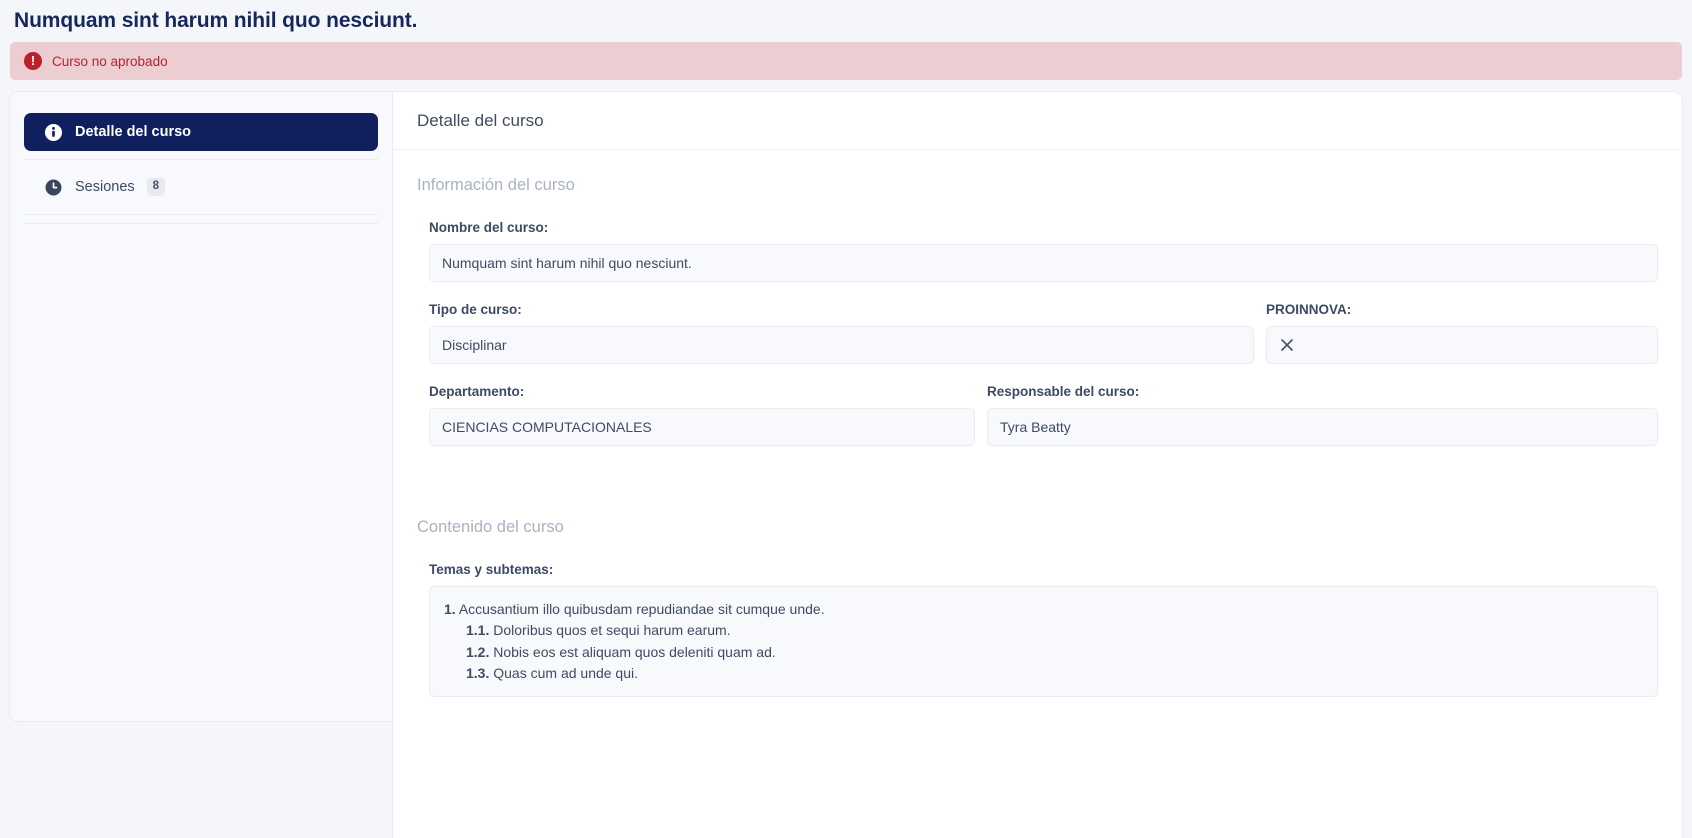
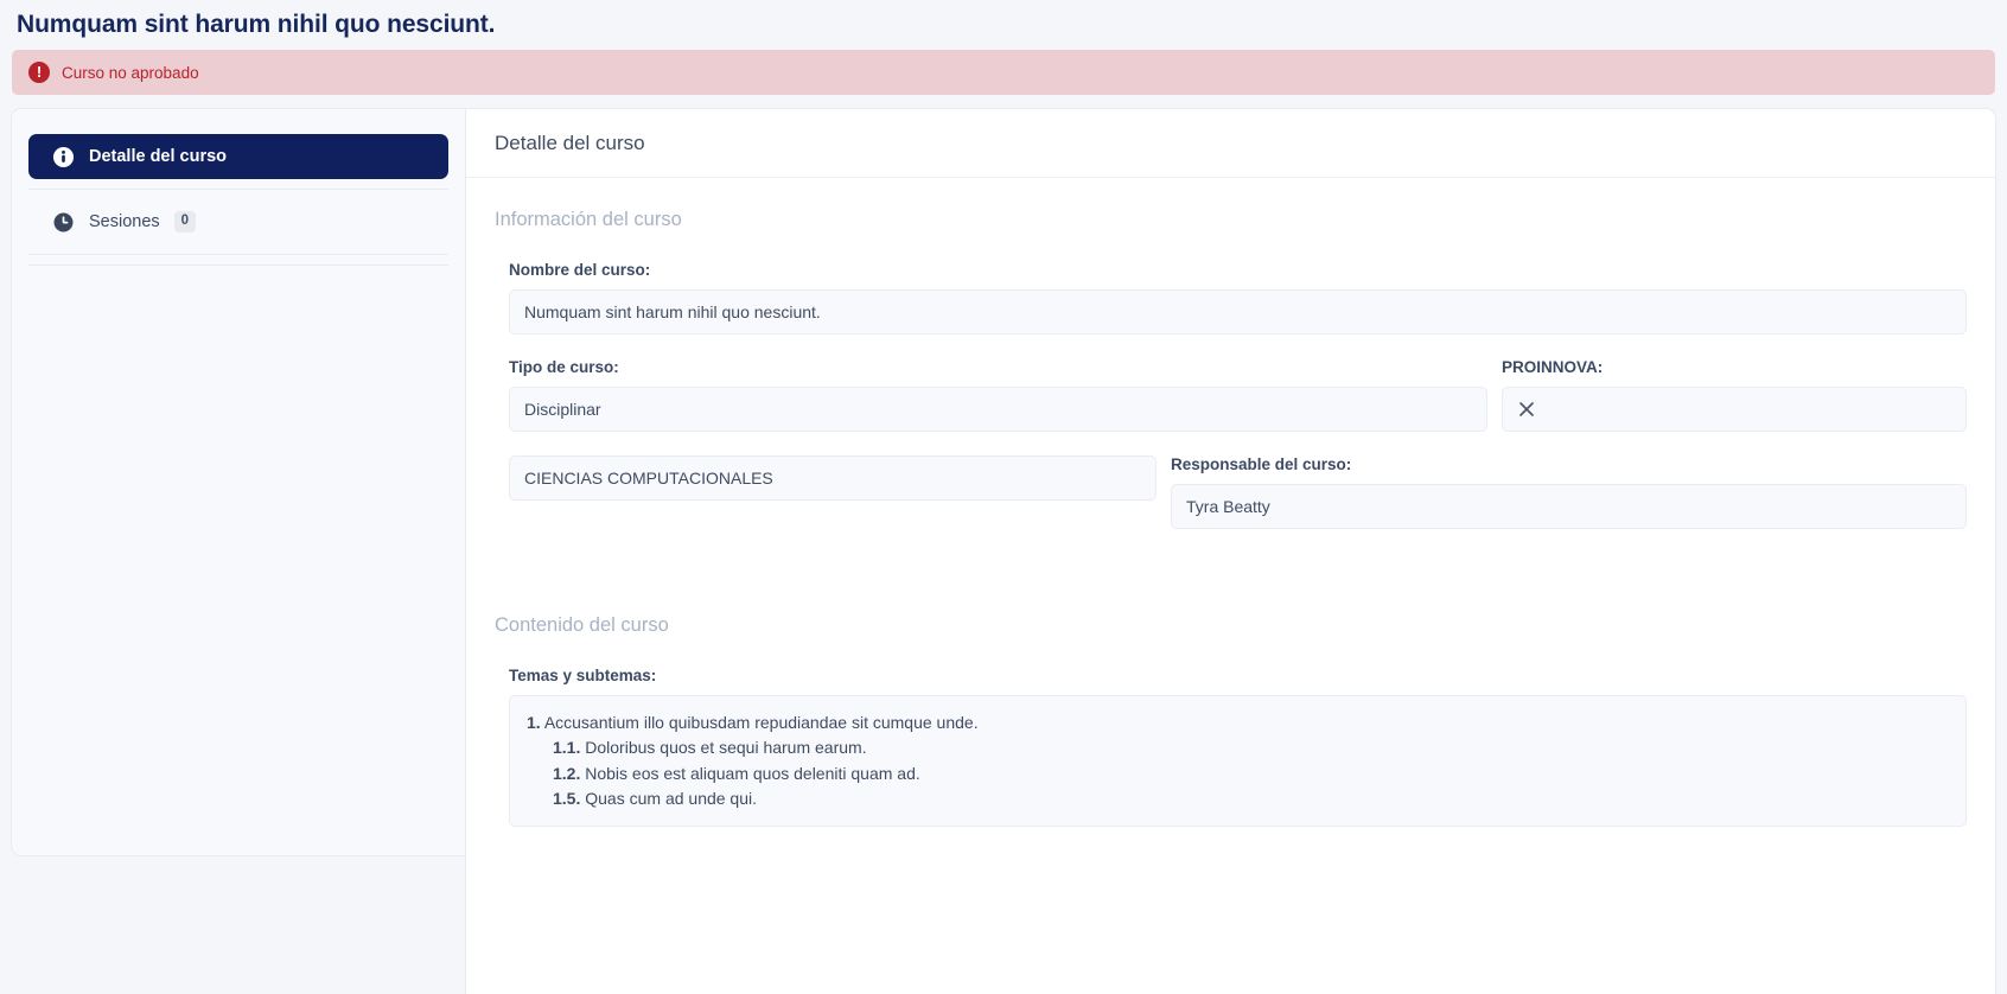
  Numquam sint harum nihil quo nesciunt.
  !
  Curso no aprobado
  Detalle del curso
  Sesiones
- 8
+ 0
  Detalle del curso
  Información del curso
  Nombre del curso:
  Numquam sint harum nihil quo nesciunt.
  Tipo de curso:
  Disciplinar
  PROINNOVA:
- Departamento:
  CIENCIAS COMPUTACIONALES
  Responsable del curso:
  Tyra Beatty
  Contenido del curso
  Temas y subtemas:
  1. Accusantium illo quibusdam repudiandae sit cumque unde.
  1.1. Doloribus quos et sequi harum earum.
  1.2. Nobis eos est aliquam quos deleniti quam ad.
- 1.3. Quas cum ad unde qui.
+ 1.5. Quas cum ad unde qui.
